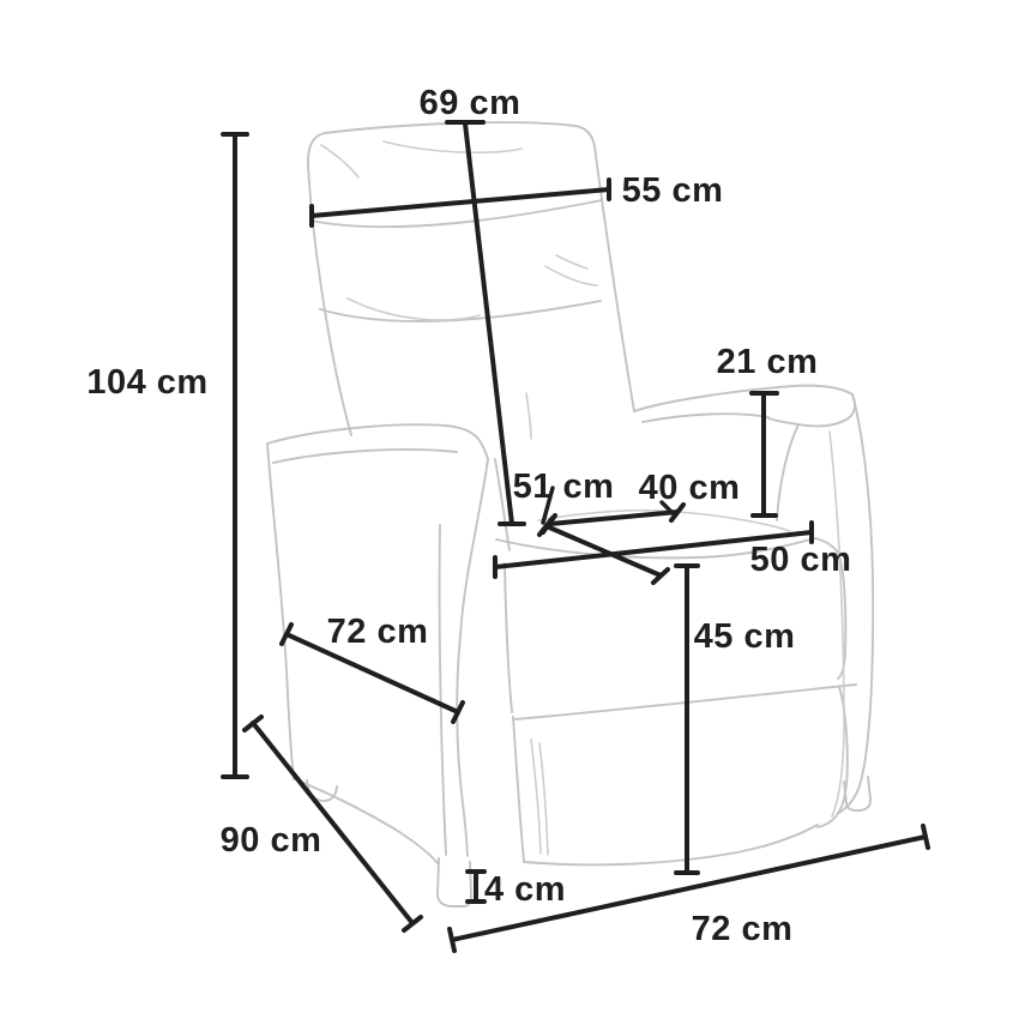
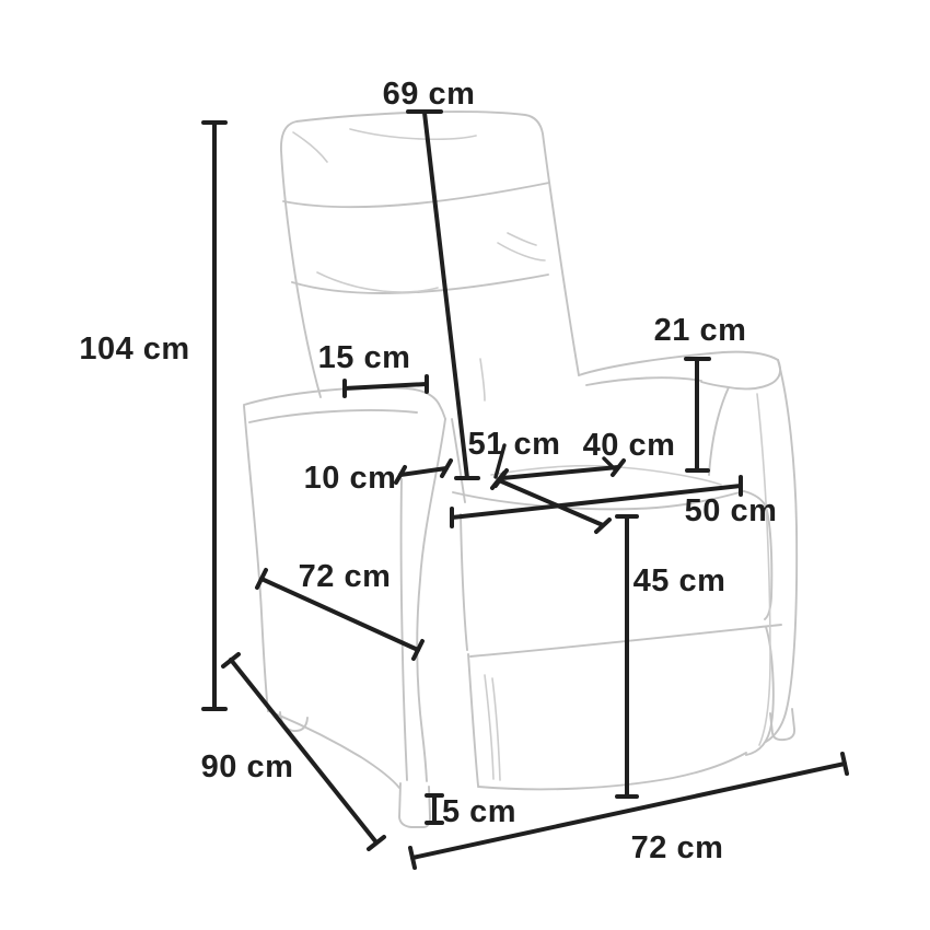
  69 cm
- 55 cm
  104 cm
+ 15 cm
  21 cm
+ 10 cm
  51 cm
  40 cm
  50 cm
  45 cm
  72 cm
  90 cm
- 4 cm
+ 5 cm
  72 cm
